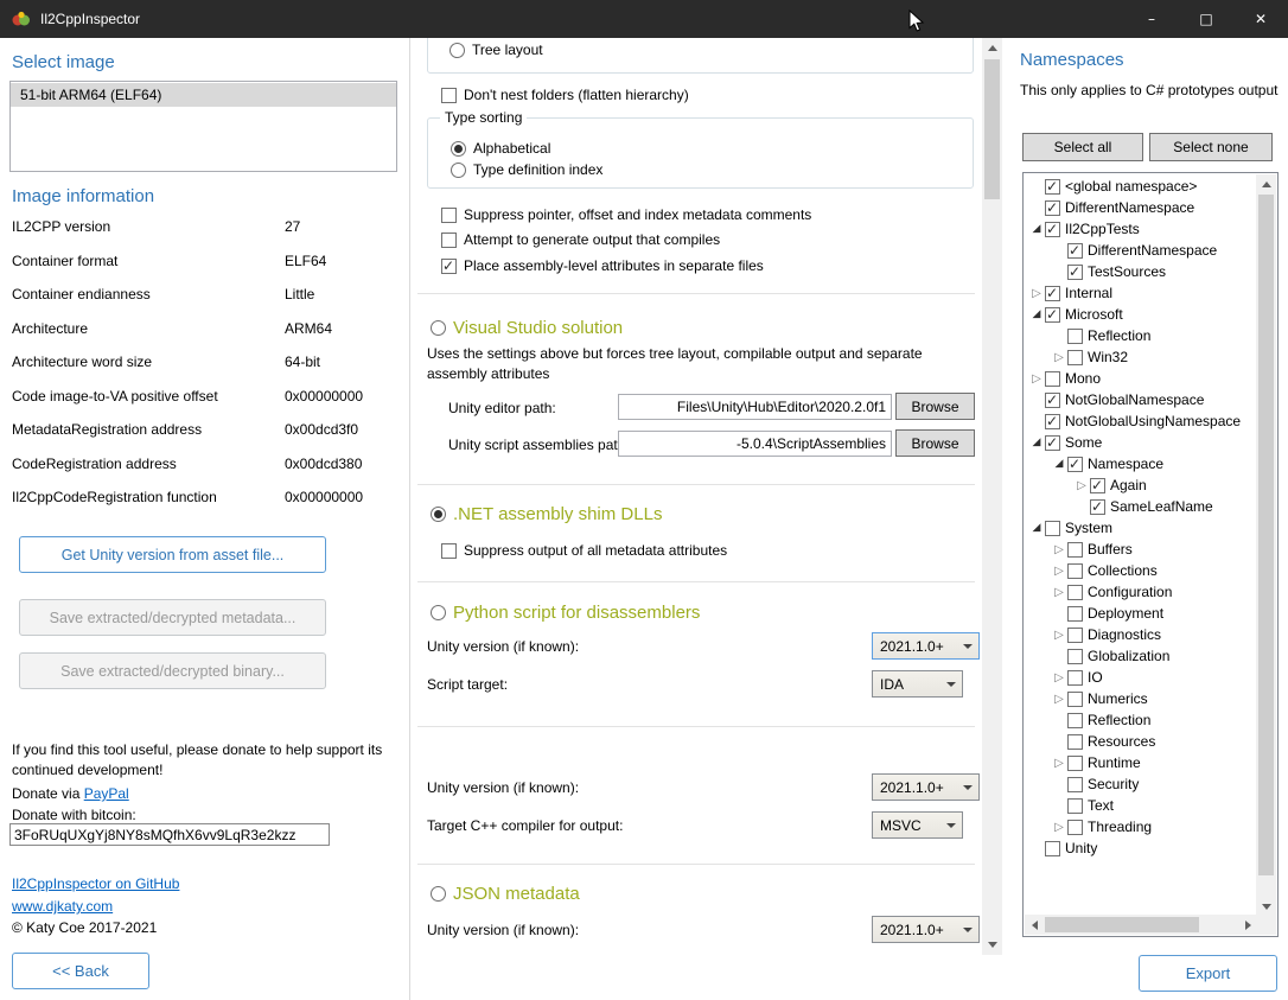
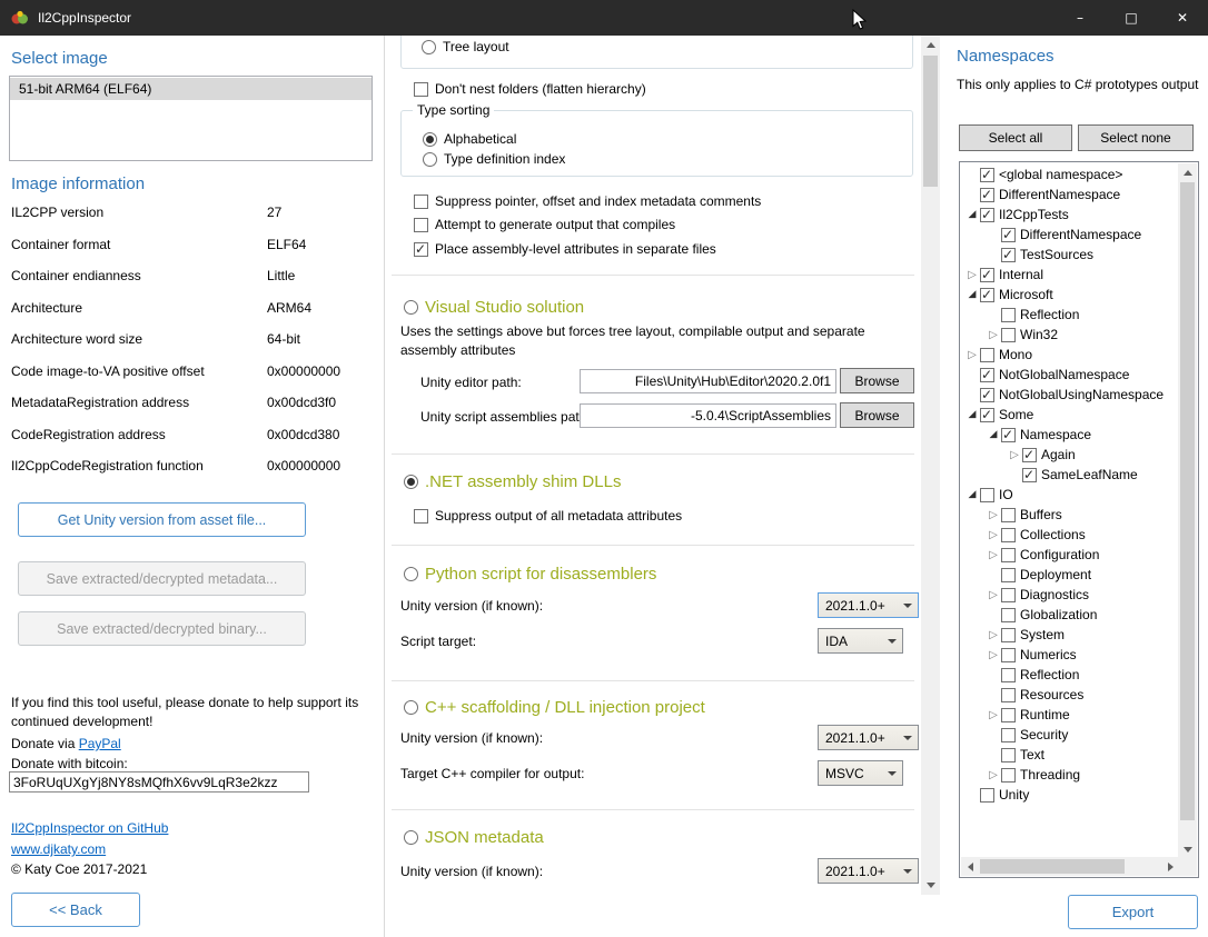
  Il2CppInspector
  –
  □
  ✕
  Select image
  51-bit ARM64 (ELF64)
  Image information
  IL2CPP version
  27
  Container format
  ELF64
  Container endianness
  Little
  Architecture
  ARM64
  Architecture word size
  64-bit
  Code image-to-VA positive offset
  0x00000000
  MetadataRegistration address
  0x00dcd3f0
  CodeRegistration address
  0x00dcd380
  Il2CppCodeRegistration function
  0x00000000
  Get Unity version from asset file...
  Save extracted/decrypted metadata...
  Save extracted/decrypted binary...
  If you find this tool useful, please donate to help support its continued development!
  Donate via PayPal
  Donate with bitcoin:
  3FoRUqUXgYj8NY8sMQfhX6vv9LqR3e2kzz
  Il2CppInspector on GitHub
  www.djkaty.com
  © Katy Coe 2017-2021
  << Back
  Tree layout
  Don't nest folders (flatten hierarchy)
  Type sorting
  Alphabetical
  Type definition index
  Suppress pointer, offset and index metadata comments
  Attempt to generate output that compiles
  Place assembly-level attributes in separate files
  Visual Studio solution
  Uses the settings above but forces tree layout, compilable output and separate assembly attributes
  Unity editor path:
  Files\Unity\Hub\Editor\2020.2.0f1
  Browse
  Unity script assemblies pat
  -5.0.4\ScriptAssemblies
  Browse
  .NET assembly shim DLLs
  Suppress output of all metadata attributes
  Python script for disassemblers
  Unity version (if known):
  2021.1.0+
  Script target:
  IDA
+ C++ scaffolding / DLL injection project
  Unity version (if known):
  2021.1.0+
  Target C++ compiler for output:
  MSVC
  JSON metadata
  Unity version (if known):
  2021.1.0+
  Namespaces
  This only applies to C# prototypes output
  Select all
  Select none
  <global namespace>
  DifferentNamespace
  Il2CppTests
  DifferentNamespace
  TestSources
  Internal
  Microsoft
  Reflection
  Win32
  Mono
  NotGlobalNamespace
  NotGlobalUsingNamespace
  Some
  Namespace
  Again
  SameLeafName
- System
+ IO
  Buffers
  Collections
  Configuration
  Deployment
  Diagnostics
  Globalization
- IO
+ System
  Numerics
  Reflection
  Resources
  Runtime
  Security
  Text
  Threading
  Unity
  Export
